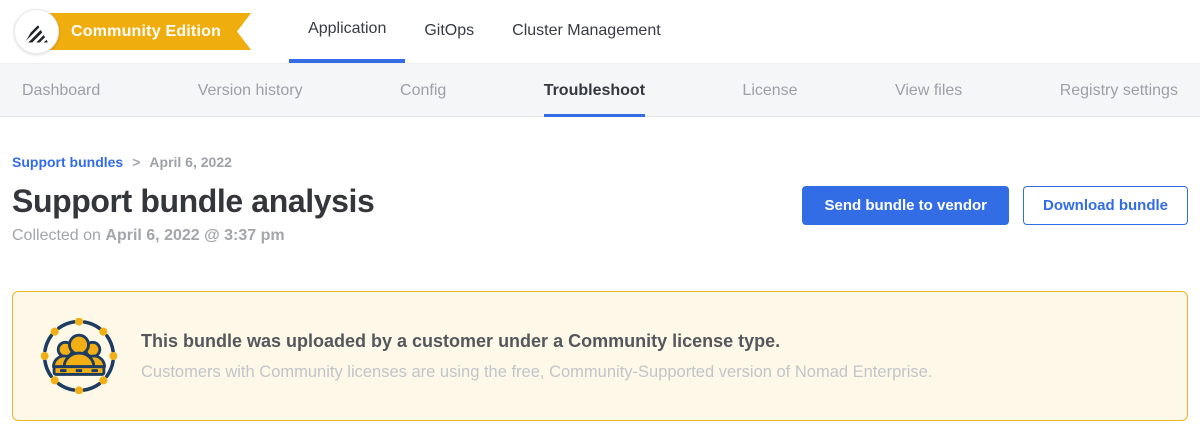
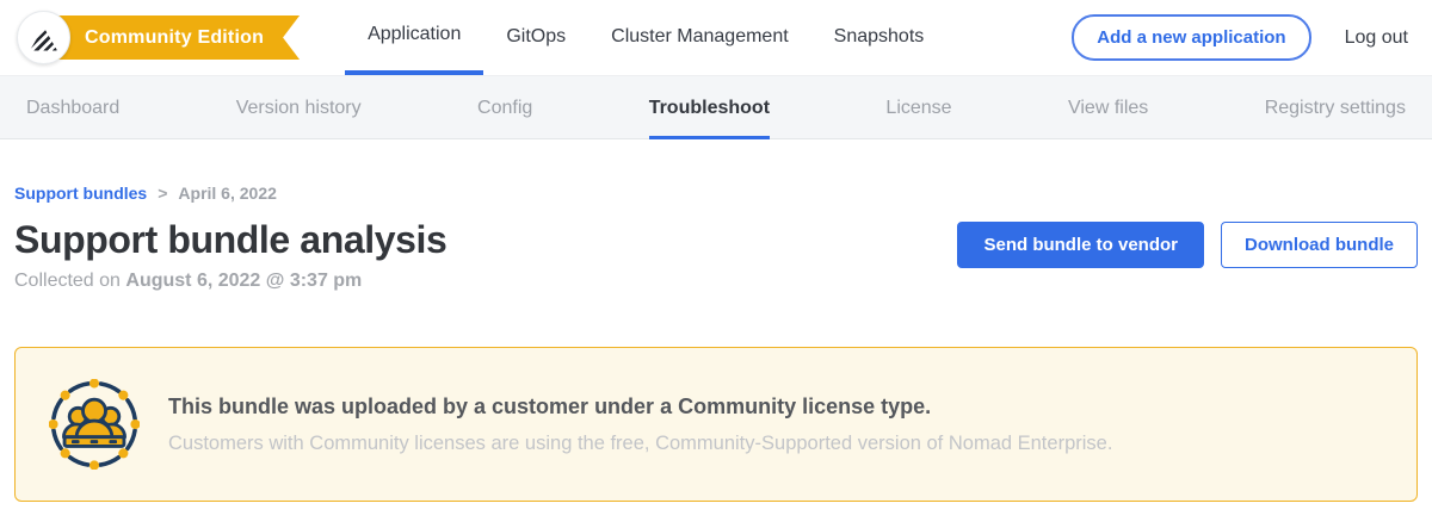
  Community Edition
  Application
  GitOps
  Cluster Management
+ Snapshots
+ Add a new application
+ Log out
  Dashboard
  Version history
  Config
  Troubleshoot
  License
  View files
  Registry settings
  Support bundles > April 6, 2022
  Support bundle analysis
- Collected on April 6, 2022 @ 3:37 pm
+ Collected on August 6, 2022 @ 3:37 pm
  Send bundle to vendor
  Download bundle
  This bundle was uploaded by a customer under a Community license type.
  Customers with Community licenses are using the free, Community-Supported version of Nomad Enterprise.
